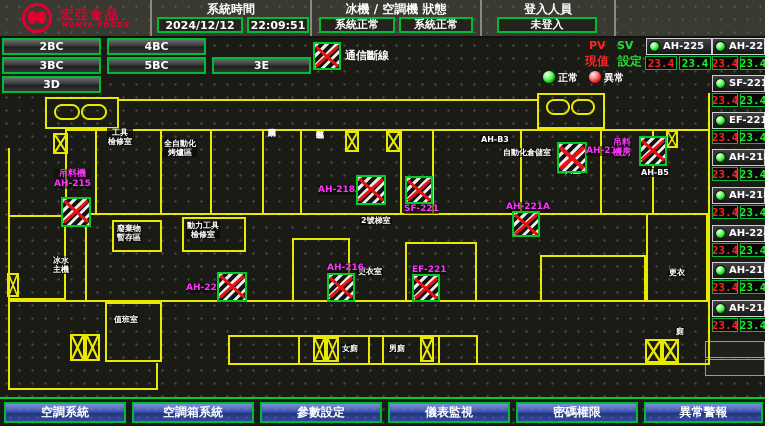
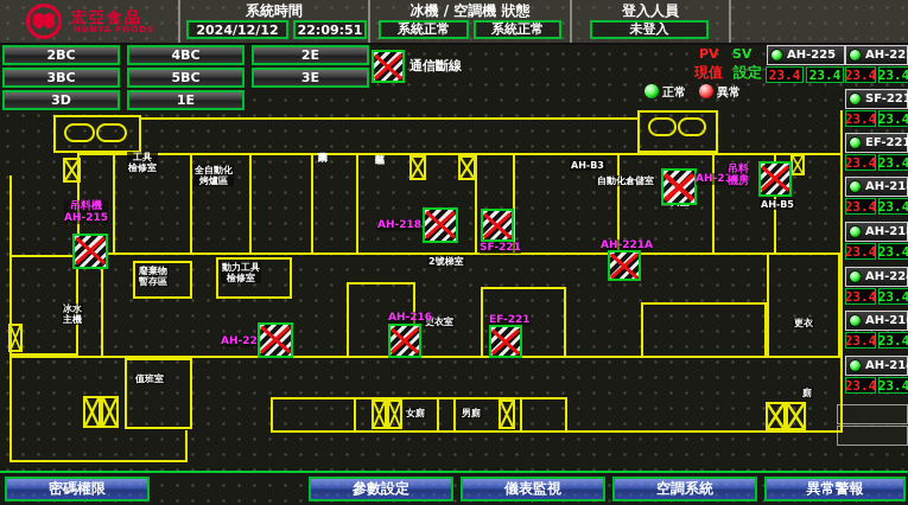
  宏亞食品
  HUNYA FOODS
  系統時間
  冰機 / 空調機 狀態
  登入人員
  2024/12/12
  22:09:51
  系統正常
  系統正常
  未登入
  2BC
  4BC
+ 2E
  3BC
  5BC
  3E
  3D
+ 1E
  通信斷線
  PV
  SV
  現值
  設定
  正常
  異常
  AH-225
  23.4
  23.4
  AH-22
  23.4
  23.4
  SF-221
  23.4
  23.4
  EF-221
  23.4
  23.4
  AH-21
  23.4
  23.4
  AH-21
  23.4
  23.4
  AH-22
  23.4
  23.4
  AH-21
  23.4
  23.4
  AH-21
  23.4
  23.4
  工具
  檢修室
  全自動化
  烤爐區
  AH-B3
  自動化倉儲室
  AH-B5
  廢棄物
  暫存區
  動力工具
  檢修室
  冰水
  主機
  值班室
  2號梯室
  更衣室
  女廁
  男廁
  更衣
  廁
  吊料機
  AH-215
  AH-218
  SF-221
  AH-218B
  吊料
  機房
  AH-221A
  AH-22
  AH-216
  EF-221
- 空調系統
+ 密碼權限
- 空調箱系統
  參數設定
  儀表監視
- 密碼權限
+ 空調系統
  異常警報
